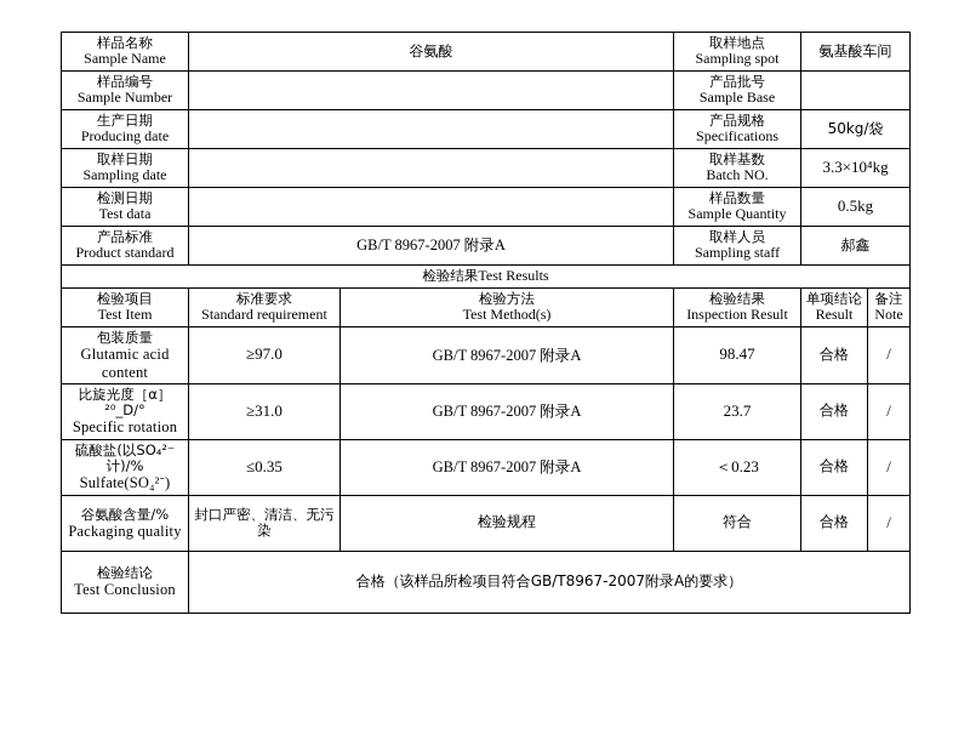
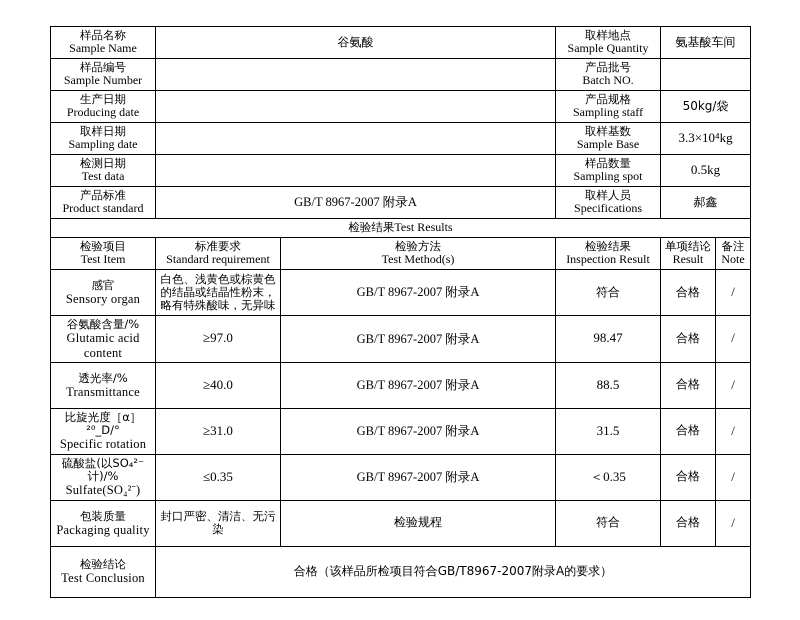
- 样品名称 Sample Name	谷氨酸	取样地点 Sampling spot	氨基酸车间
+ 样品名称 Sample Name	谷氨酸	取样地点 Sample Quantity	氨基酸车间
- 样品编号 Sample Number		产品批号 Sample Base
+ 样品编号 Sample Number		产品批号 Batch NO.
- 生产日期 Producing date		产品规格 Specifications	50kg/袋
+ 生产日期 Producing date		产品规格 Sampling staff	50kg/袋
- 取样日期 Sampling date		取样基数 Batch NO.	3.3×10⁴kg
+ 取样日期 Sampling date		取样基数 Sample Base	3.3×10⁴kg
- 检测日期 Test data		样品数量 Sample Quantity	0.5kg
+ 检测日期 Test data		样品数量 Sampling spot	0.5kg
- 产品标准 Product standard	GB/T 8967-2007 附录A	取样人员 Sampling staff	郝鑫
+ 产品标准 Product standard	GB/T 8967-2007 附录A	取样人员 Specifications	郝鑫
  检验结果Test Results
  检验项目 Test Item	标准要求 Standard requirement	检验方法 Test Method(s)	检验结果 Inspection Result	单项结论 Result	备注 Note
+ 感官 Sensory organ	白色、浅黄色或棕黄色的结晶或结晶性粉末，略有特殊酸味，无异味	GB/T 8967-2007 附录A	符合	合格	/
- 包装质量 Glutamic acid content	≥97.0	GB/T 8967-2007 附录A	98.47	合格	/
+ 谷氨酸含量/% Glutamic acid content	≥97.0	GB/T 8967-2007 附录A	98.47	合格	/
+ 透光率/% Transmittance	≥40.0	GB/T 8967-2007 附录A	88.5	合格	/
- 比旋光度［α］²⁰_D/° Specific rotation	≥31.0	GB/T 8967-2007 附录A	23.7	合格	/
+ 比旋光度［α］²⁰_D/° Specific rotation	≥31.0	GB/T 8967-2007 附录A	31.5	合格	/
- 硫酸盐(以SO₄²⁻计)/% Sulfate(SO₄²⁻)	≤0.35	GB/T 8967-2007 附录A	＜0.23	合格	/
+ 硫酸盐(以SO₄²⁻计)/% Sulfate(SO₄²⁻)	≤0.35	GB/T 8967-2007 附录A	＜0.35	合格	/
- 谷氨酸含量/% Packaging quality	封口严密、清洁、无污染	检验规程	符合	合格	/
+ 包装质量 Packaging quality	封口严密、清洁、无污染	检验规程	符合	合格	/
  检验结论 Test Conclusion	合格（该样品所检项目符合GB/T8967-2007附录A的要求）
